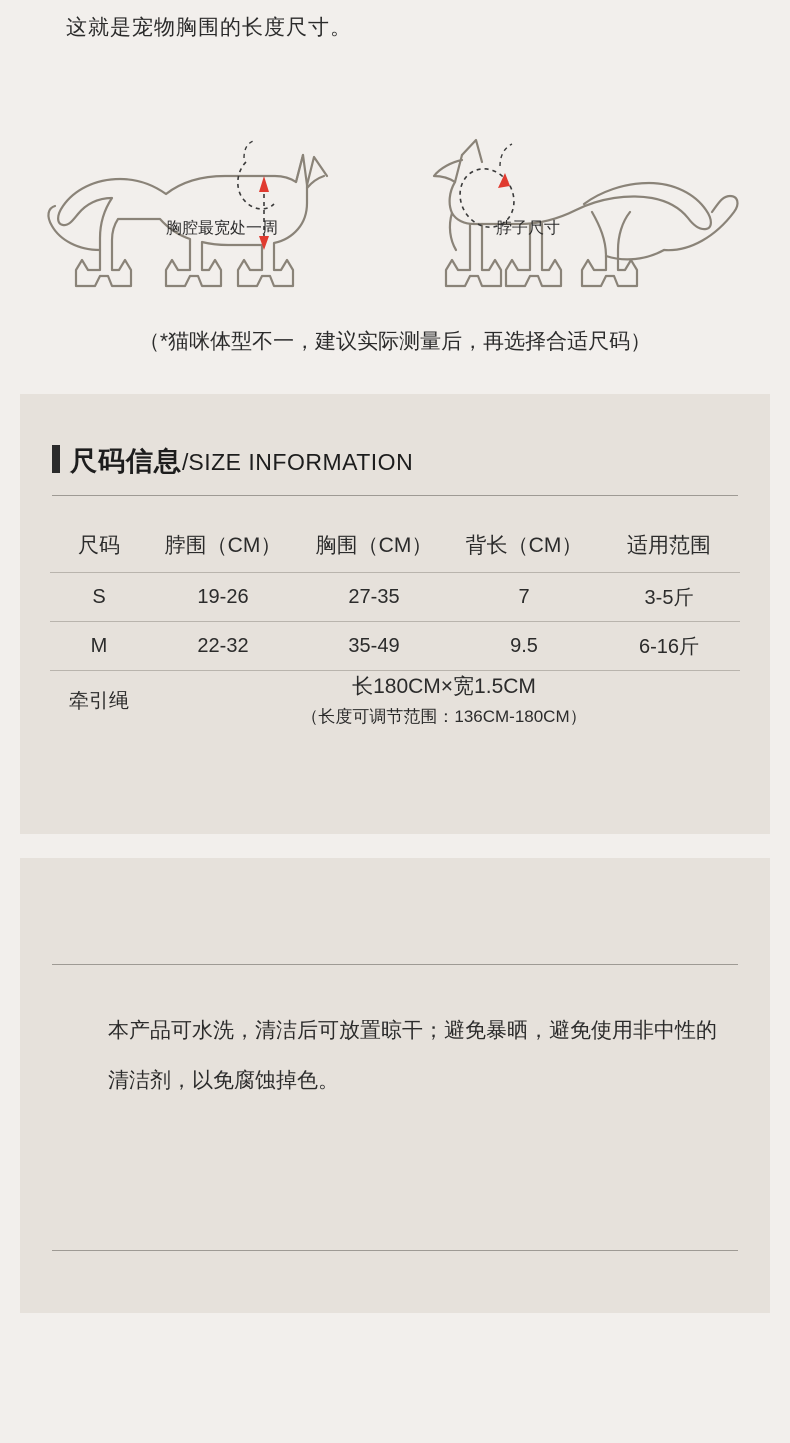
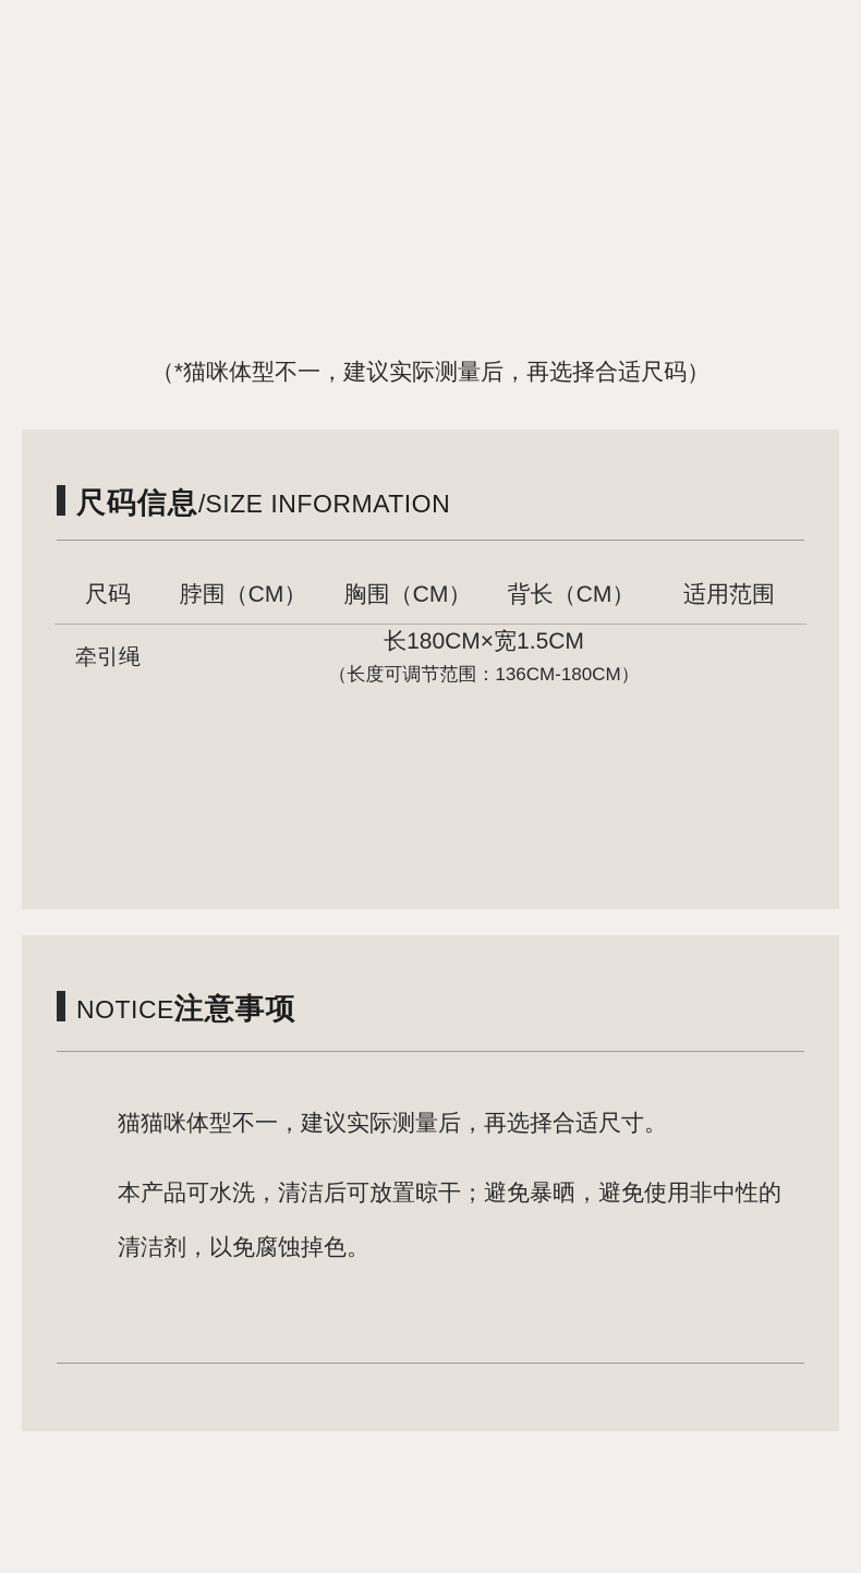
- 这就是宠物胸围的长度尺寸。
- 胸腔最宽处一周
- 脖子尺寸
  （*猫咪体型不一，建议实际测量后，再选择合适尺码）
  尺码信息
  /
  SIZE INFORMATION
  尺码	脖围（CM）	胸围（CM）	背长（CM）	适用范围
- S	19-26	27-35	7	3-5斤
- M	22-32	35-49	9.5	6-16斤
  牵引绳	长180CM×宽1.5CM （长度可调节范围：136CM-180CM）
+ NOTICE
+ 注意事项
+ 猫猫咪体型不一，建议实际测量后，再选择合适尺寸。
  本产品可水洗，清洁后可放置晾干；避免暴晒，避免使用非中性的清洁剂，以免腐蚀掉色。
